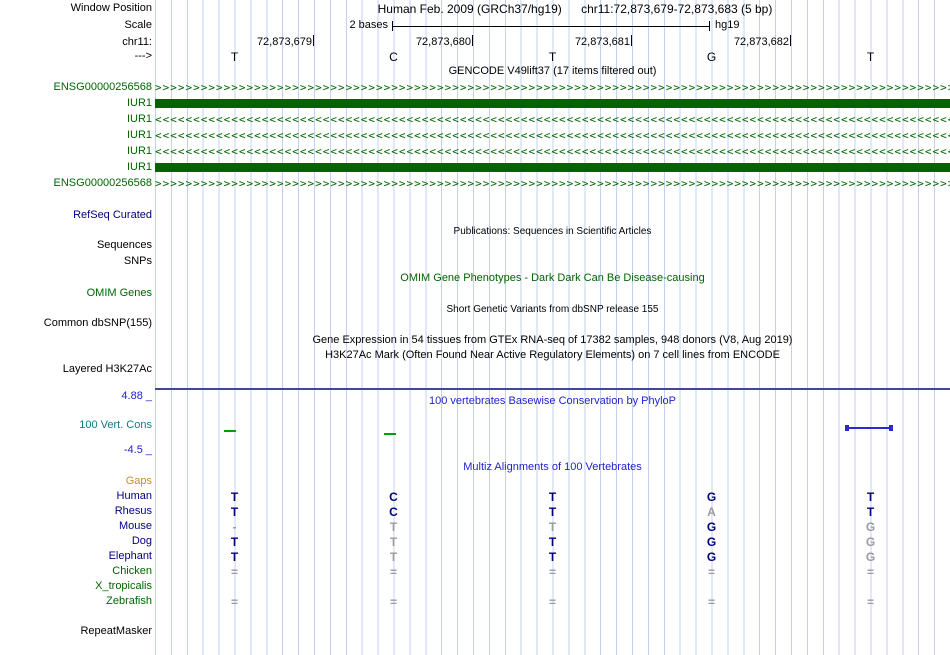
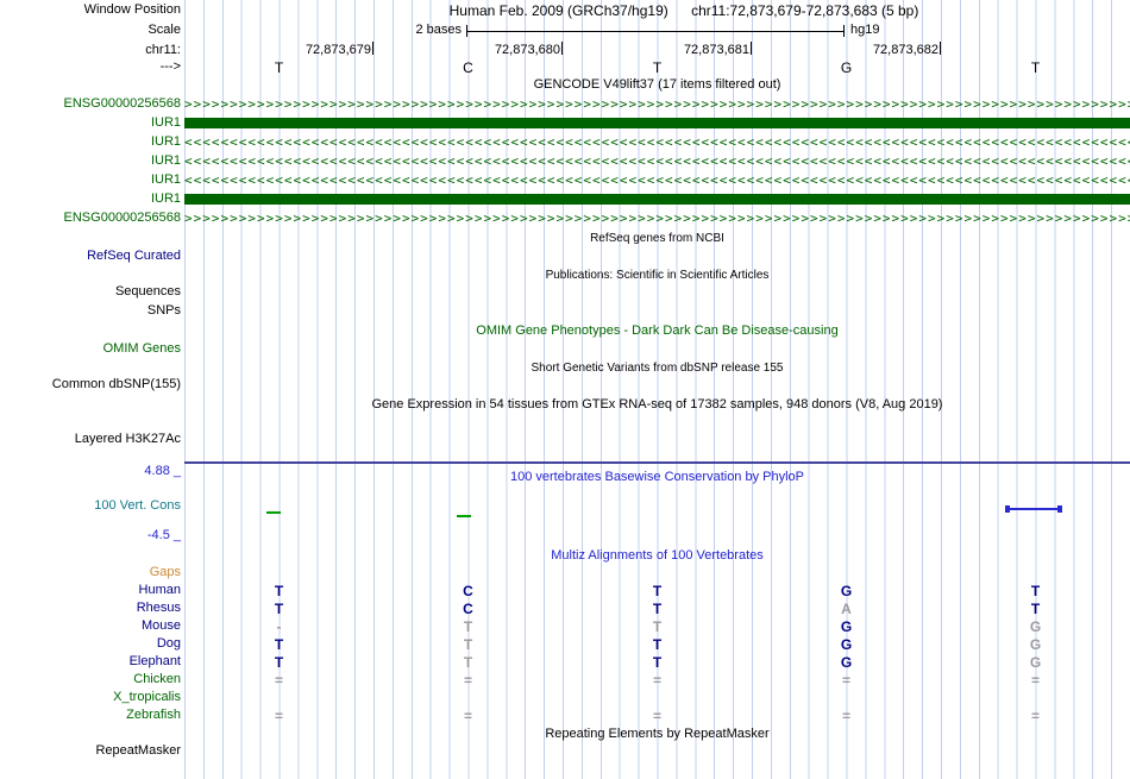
  Human Feb. 2009 (GRCh37/hg19) chr11:72,873,679-72,873,683 (5 bp)
  Window Position
  Scale
  2 bases
  hg19
  chr11:
  72,873,679
  72,873,680
  72,873,681
  72,873,682
  --->
  T
  C
  T
  G
  T
  GENCODE V49lift37 (17 items filtered out)
  ENSG00000256568
  >>>>>>>>>>>>>>>>>>>>>>>>>>>>>>>>>>>>>>>>>>>>>>>>>>>>>>>>>>>>>>>>>>>>>>>>>>>>>>>>>>>>>>>>>>>>>>>>>>>>>>>>
  IUR1
  IUR1
  <<<<<<<<<<<<<<<<<<<<<<<<<<<<<<<<<<<<<<<<<<<<<<<<<<<<<<<<<<<<<<<<<<<<<<<<<<<<<<<<<<<<<<<<<<<<<<<<<<<<<<<<
  IUR1
  <<<<<<<<<<<<<<<<<<<<<<<<<<<<<<<<<<<<<<<<<<<<<<<<<<<<<<<<<<<<<<<<<<<<<<<<<<<<<<<<<<<<<<<<<<<<<<<<<<<<<<<<
  IUR1
  <<<<<<<<<<<<<<<<<<<<<<<<<<<<<<<<<<<<<<<<<<<<<<<<<<<<<<<<<<<<<<<<<<<<<<<<<<<<<<<<<<<<<<<<<<<<<<<<<<<<<<<<
  IUR1
  ENSG00000256568
  >>>>>>>>>>>>>>>>>>>>>>>>>>>>>>>>>>>>>>>>>>>>>>>>>>>>>>>>>>>>>>>>>>>>>>>>>>>>>>>>>>>>>>>>>>>>>>>>>>>>>>>>
+ RefSeq genes from NCBI
  RefSeq Curated
- Publications: Sequences in Scientific Articles
+ Publications: Scientific in Scientific Articles
  Sequences
  SNPs
  OMIM Gene Phenotypes - Dark Dark Can Be Disease-causing
  OMIM Genes
  Short Genetic Variants from dbSNP release 155
  Common dbSNP(155)
  Gene Expression in 54 tissues from GTEx RNA-seq of 17382 samples, 948 donors (V8, Aug 2019)
- H3K27Ac Mark (Often Found Near Active Regulatory Elements) on 7 cell lines from ENCODE
  Layered H3K27Ac
  4.88 _
  100 vertebrates Basewise Conservation by PhyloP
  100 Vert. Cons
  -4.5 _
  Multiz Alignments of 100 Vertebrates
  Gaps
  Human
  T
  C
  T
  G
  T
  Rhesus
  T
  C
  T
  A
  T
  Mouse
  -
  T
  T
  G
  G
  Dog
  T
  T
  T
  G
  G
  Elephant
  T
  T
  T
  G
  G
  Chicken
  =
  =
  =
  =
  =
  X_tropicalis
  Zebrafish
  =
  =
  =
  =
  =
+ Repeating Elements by RepeatMasker
  RepeatMasker
